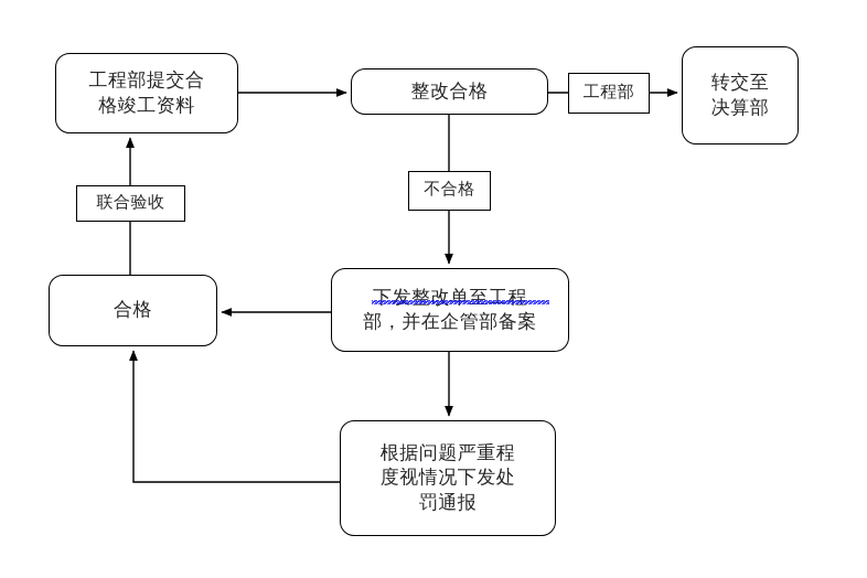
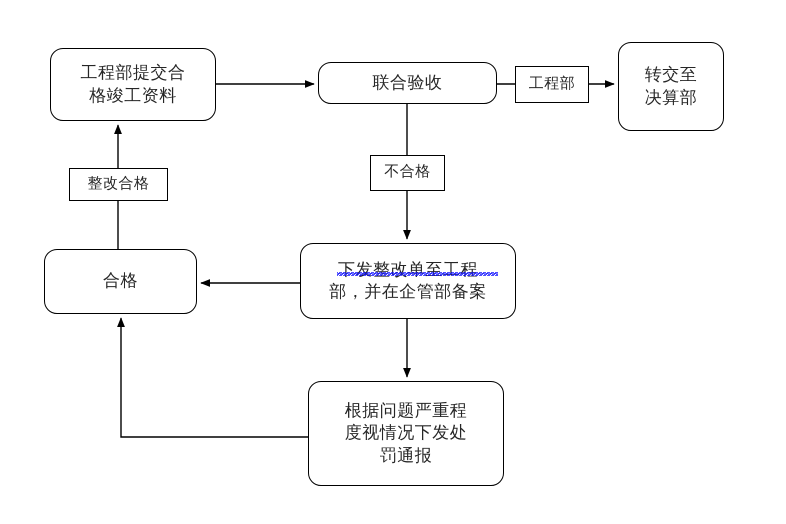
  工程部提交合
  格竣工资料
- 整改合格
+ 联合验收
  工程部
  转交至
  决算部
  不合格
- 联合验收
+ 整改合格
  合格
  下发整改单至工程
  部，并在企管部备案
  根据问题严重程
  度视情况下发处
  罚通报
